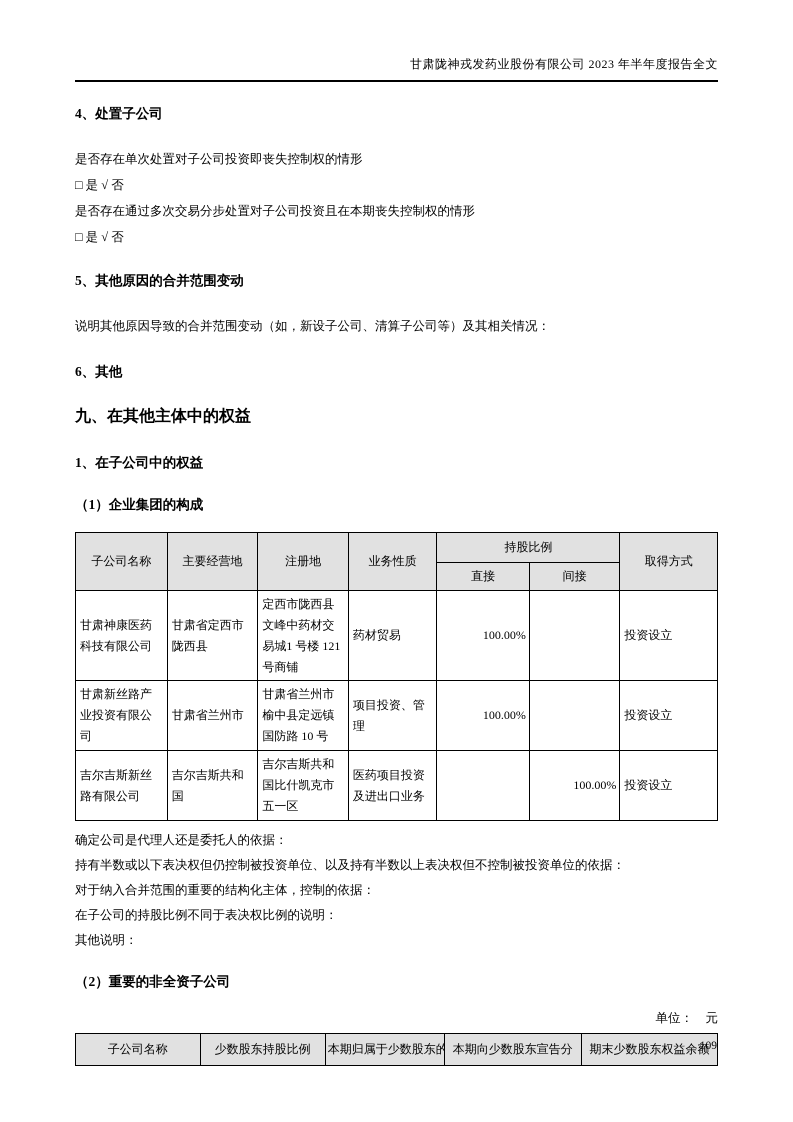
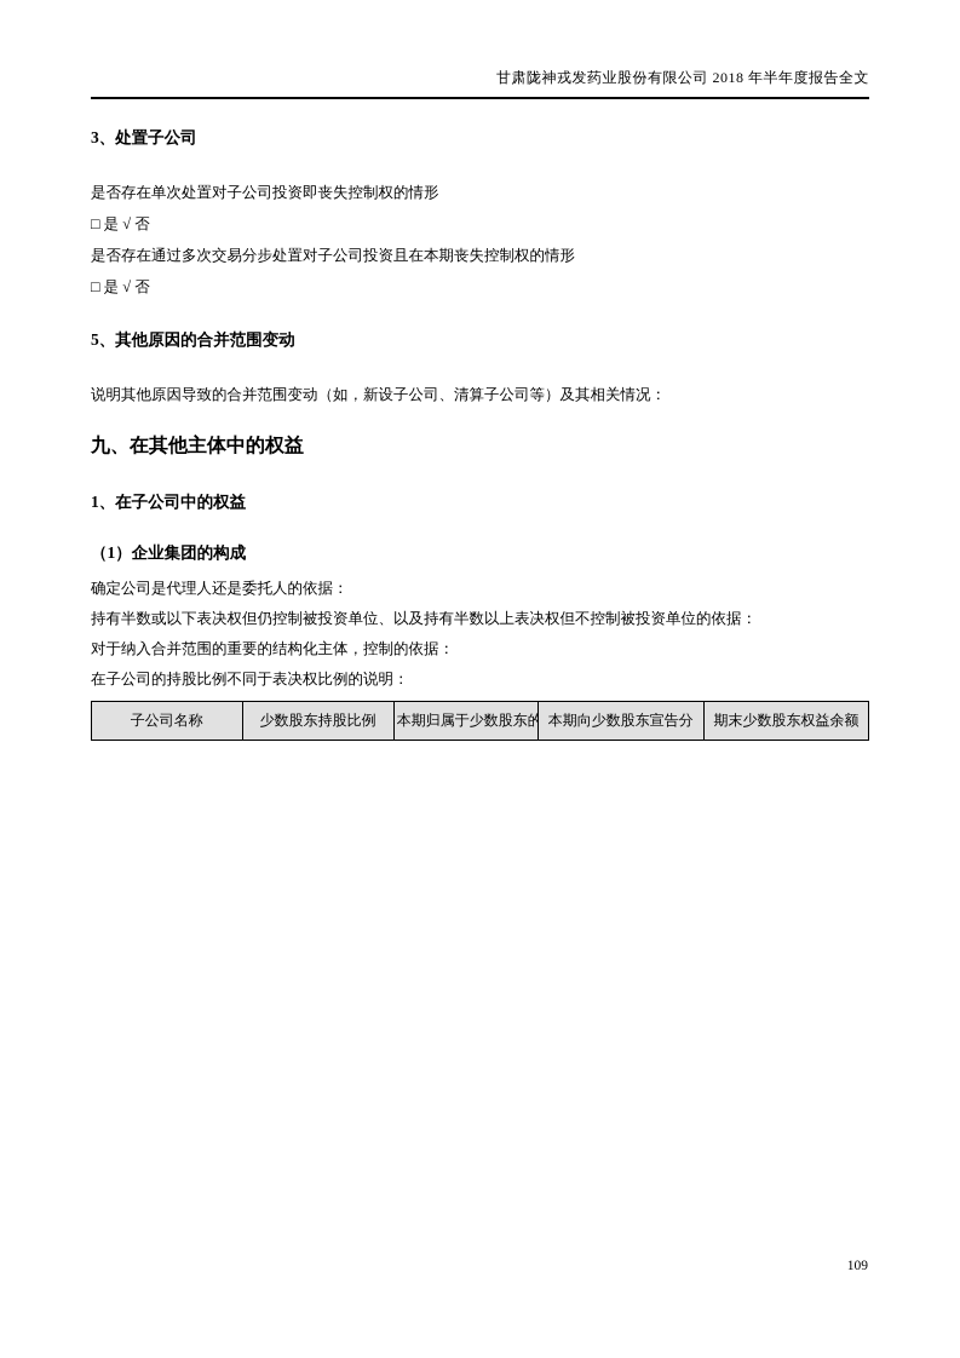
- 甘肃陇神戎发药业股份有限公司 2023 年半年度报告全文
+ 甘肃陇神戎发药业股份有限公司 2018 年半年度报告全文
- 4、处置子公司
+ 3、处置子公司
  是否存在单次处置对子公司投资即丧失控制权的情形
  □ 是 √ 否
  是否存在通过多次交易分步处置对子公司投资且在本期丧失控制权的情形
  □ 是 √ 否
  5、其他原因的合并范围变动
  说明其他原因导致的合并范围变动（如，新设子公司、清算子公司等）及其相关情况：
- 6、其他
  九、在其他主体中的权益
  1、在子公司中的权益
  （1）企业集团的构成
- 子公司名称	主要经营地	注册地	业务性质	持股比例	取得方式
- 直接	间接
- 甘肃神康医药科技有限公司	甘肃省定西市陇西县	定西市陇西县文峰中药材交易城1 号楼 121 号商铺	药材贸易	100.00%		投资设立
- 甘肃新丝路产业投资有限公司	甘肃省兰州市	甘肃省兰州市榆中县定远镇国防路 10 号	项目投资、管理	100.00%		投资设立
- 吉尔吉斯新丝路有限公司	吉尔吉斯共和国	吉尔吉斯共和国比什凯克市五一区	医药项目投资及进出口业务		100.00%	投资设立
  确定公司是代理人还是委托人的依据：
  持有半数或以下表决权但仍控制被投资单位、以及持有半数以上表决权但不控制被投资单位的依据：
  对于纳入合并范围的重要的结构化主体，控制的依据：
  在子公司的持股比例不同于表决权比例的说明：
- 其他说明：
- （2）重要的非全资子公司
- 单位： 元
  子公司名称	少数股东持股比例	本期归属于少数股东的	本期向少数股东宣告分	期末少数股东权益余额
  109
